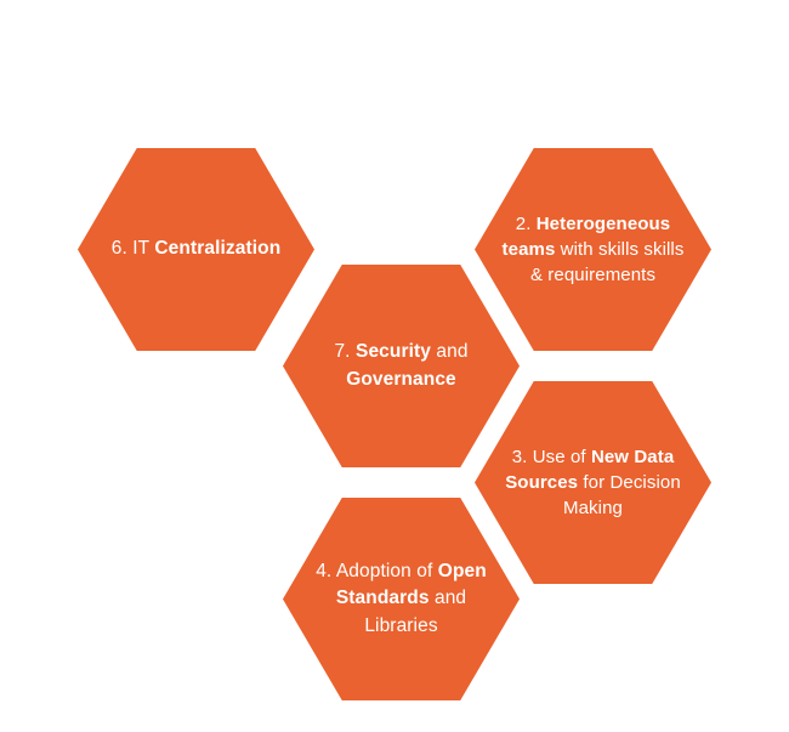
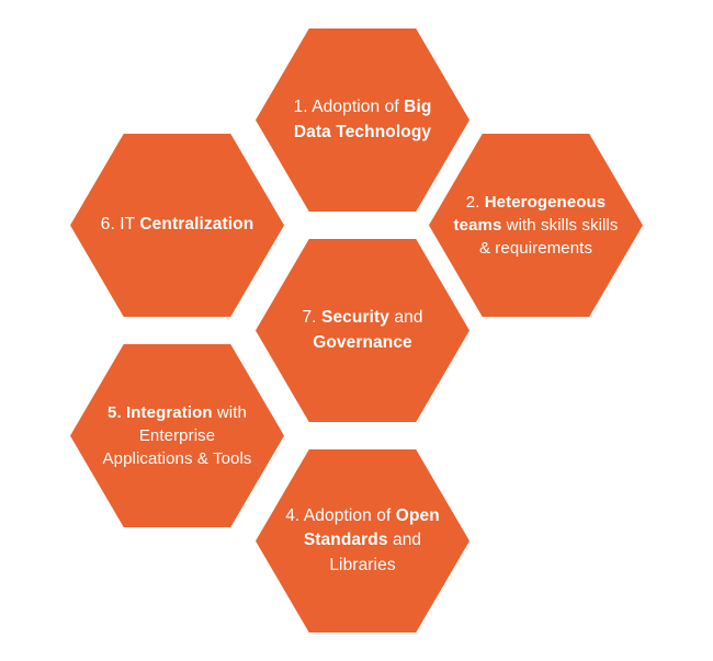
+ 1. Adoption of Big Data Technology
  2. Heterogeneous teams with skills skills & requirements
- 3. Use of New Data Sources for Decision Making
  4. Adoption of Open Standards and Libraries
+ 5. Integration with Enterprise Applications & Tools
  6. IT Centralization
  7. Security and Governance
